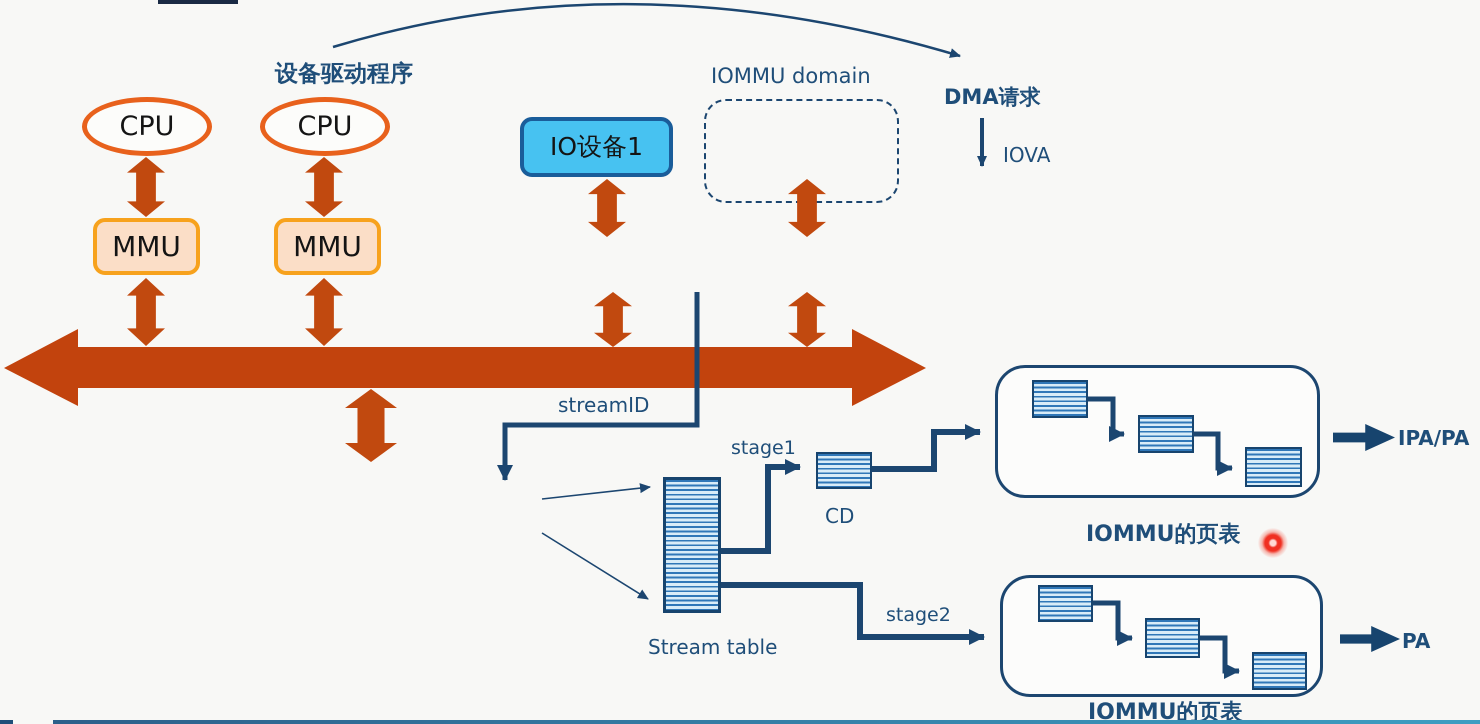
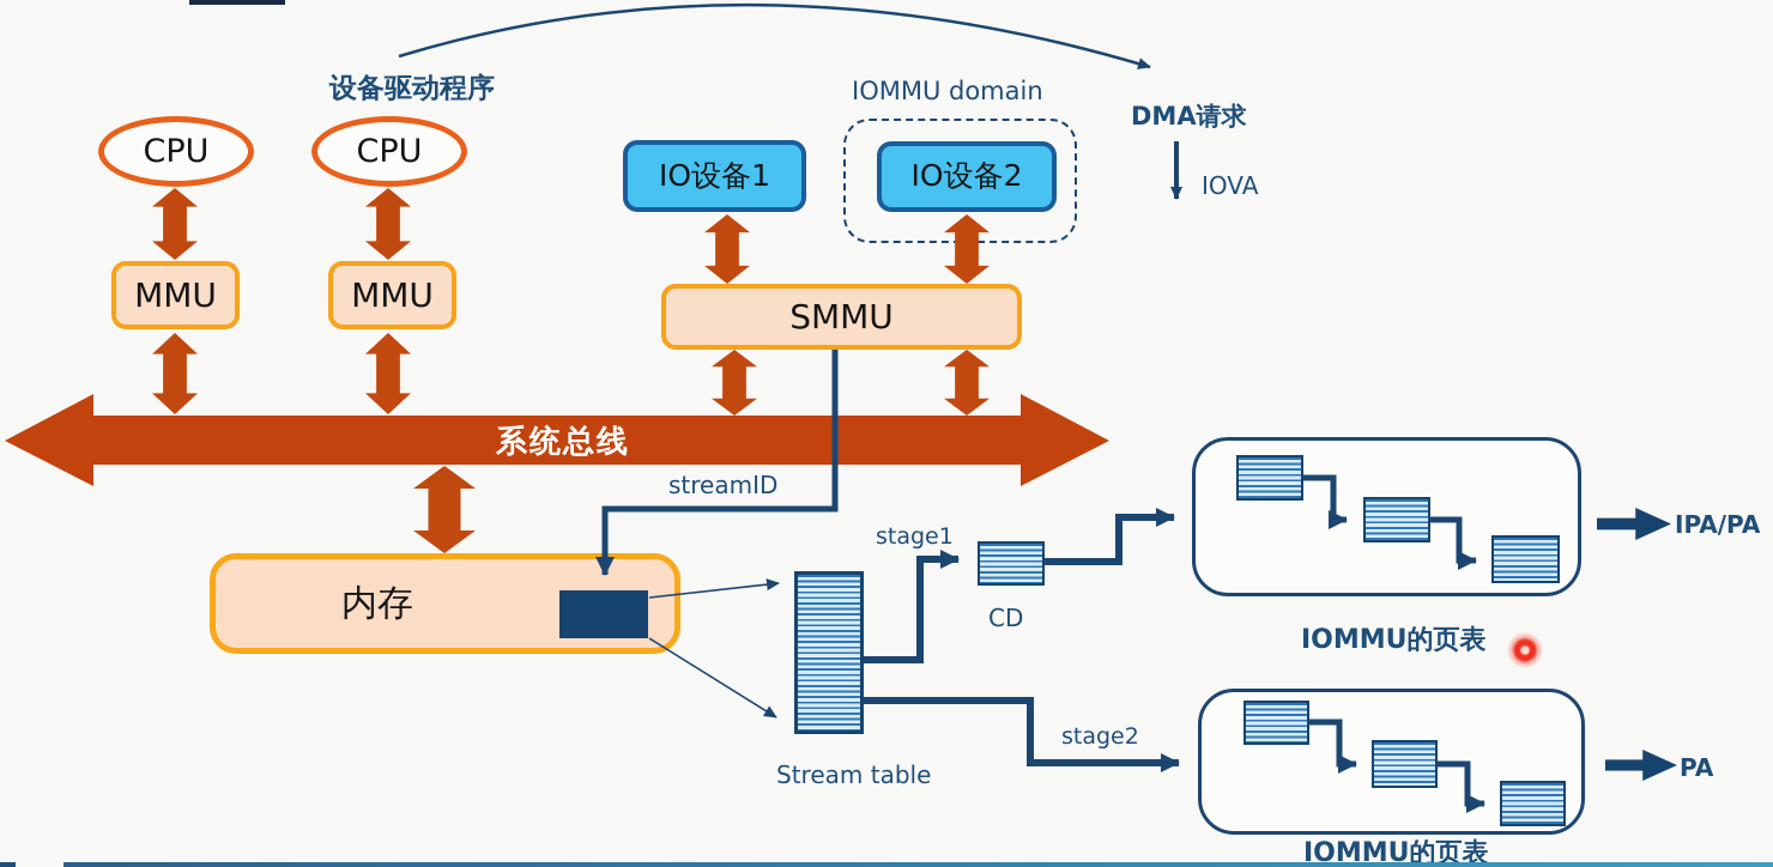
  CPU
  CPU
  MMU
  MMU
  IO设备1
+ IO设备2
+ SMMU
+ 系统总线
+ 内存
  设备驱动程序
  IOMMU domain
  DMA请求
  IOVA
  streamID
  stage1
  CD
  stage2
  Stream table
  IOMMU的页表
  IOMMU的页表
  IPA/PA
  PA
